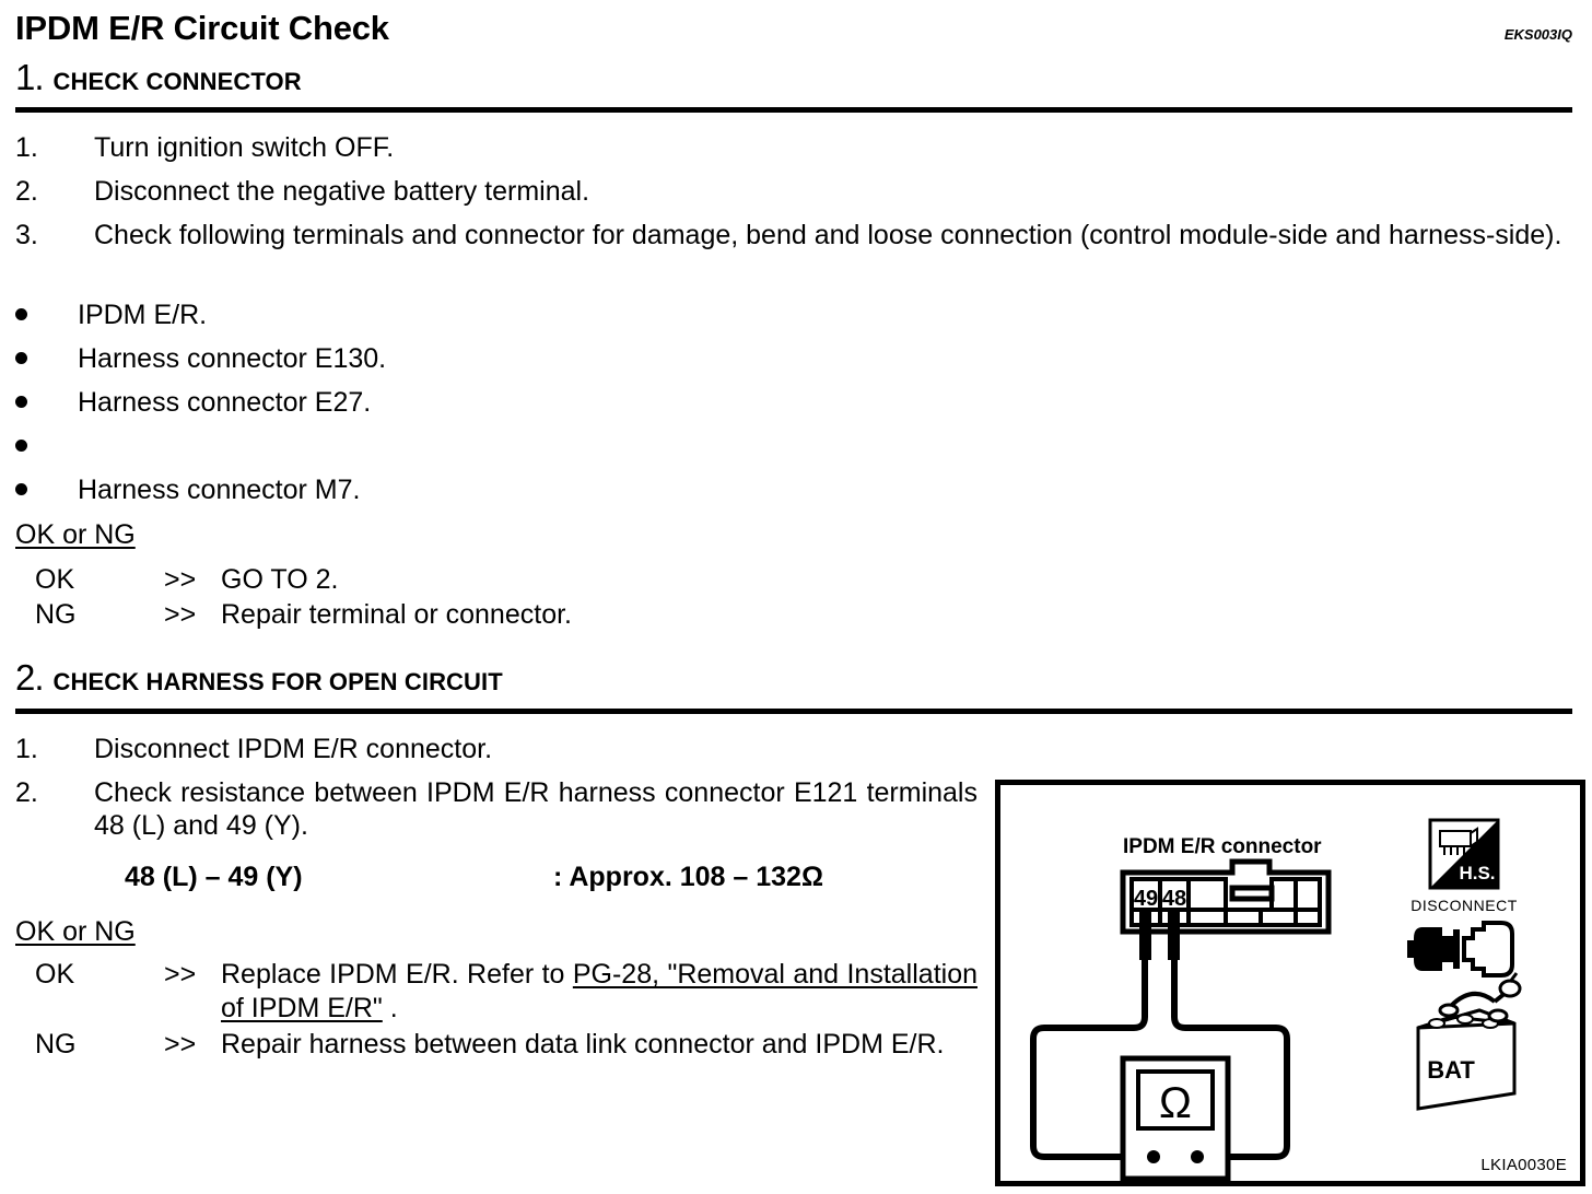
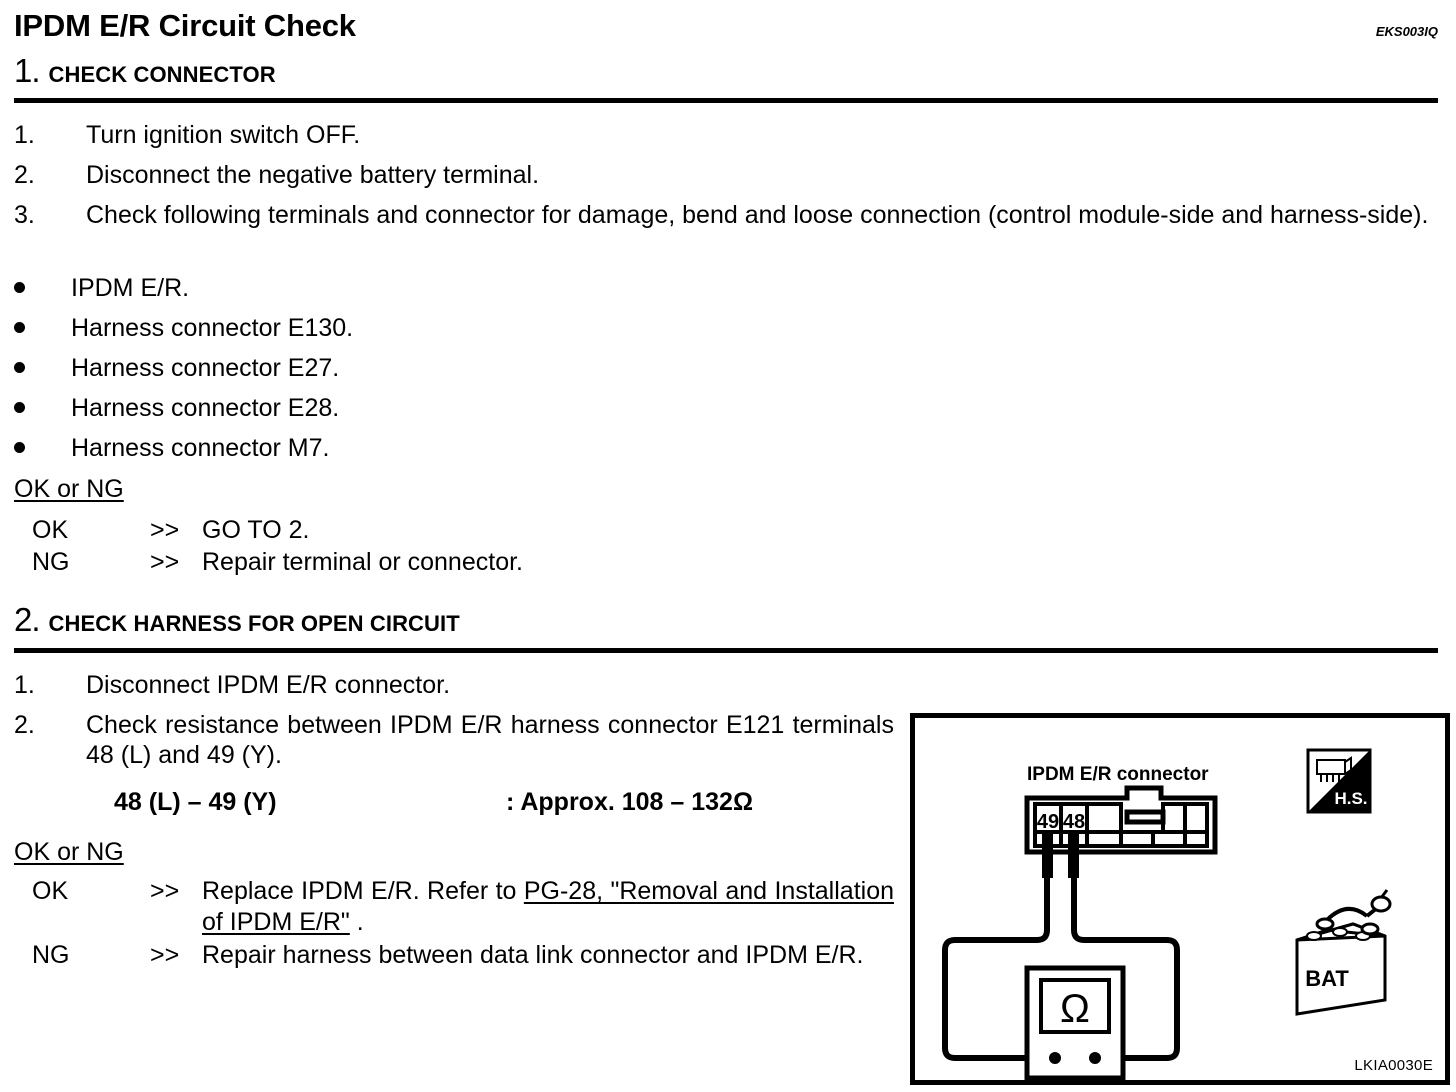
  IPDM E/R Circuit Check
  EKS003IQ
  1.
  CHECK CONNECTOR
  1.
  Turn ignition switch OFF.
  2.
  Disconnect the negative battery terminal.
  3.
  Check following terminals and connector for damage, bend and loose connection (control module-side and harness-side).
  IPDM E/R.
  Harness connector E130.
  Harness connector E27.
+ Harness connector E28.
  Harness connector M7.
  OK or NG
  OK
  >>
  GO TO 2.
  NG
  >>
  Repair terminal or connector.
  2.
  CHECK HARNESS FOR OPEN CIRCUIT
  1.
  Disconnect IPDM E/R connector.
  2.
  Check resistance between IPDM E/R harness connector E121 terminals 48 (L) and 49 (Y).
  48 (L) – 49 (Y)
  : Approx. 108 – 132Ω
  OK or NG
  OK
  >>
  Replace IPDM E/R. Refer to PG-28, "Removal and Installation of IPDM E/R" .
  NG
  >>
  Repair harness between data link connector and IPDM E/R.
  IPDM E/R connector
  49
  48
  Ω
  H.S.
- DISCONNECT
  BAT
  LKIA0030E
